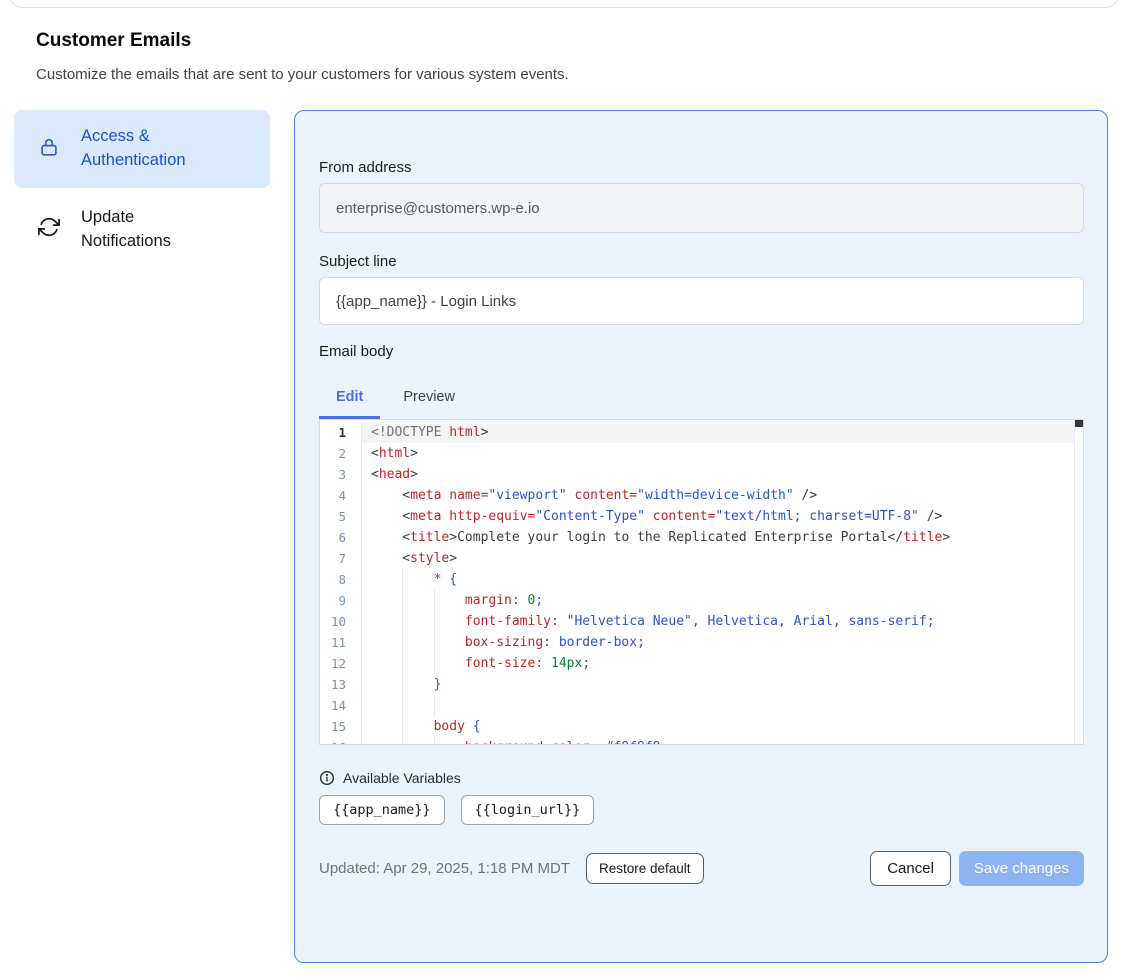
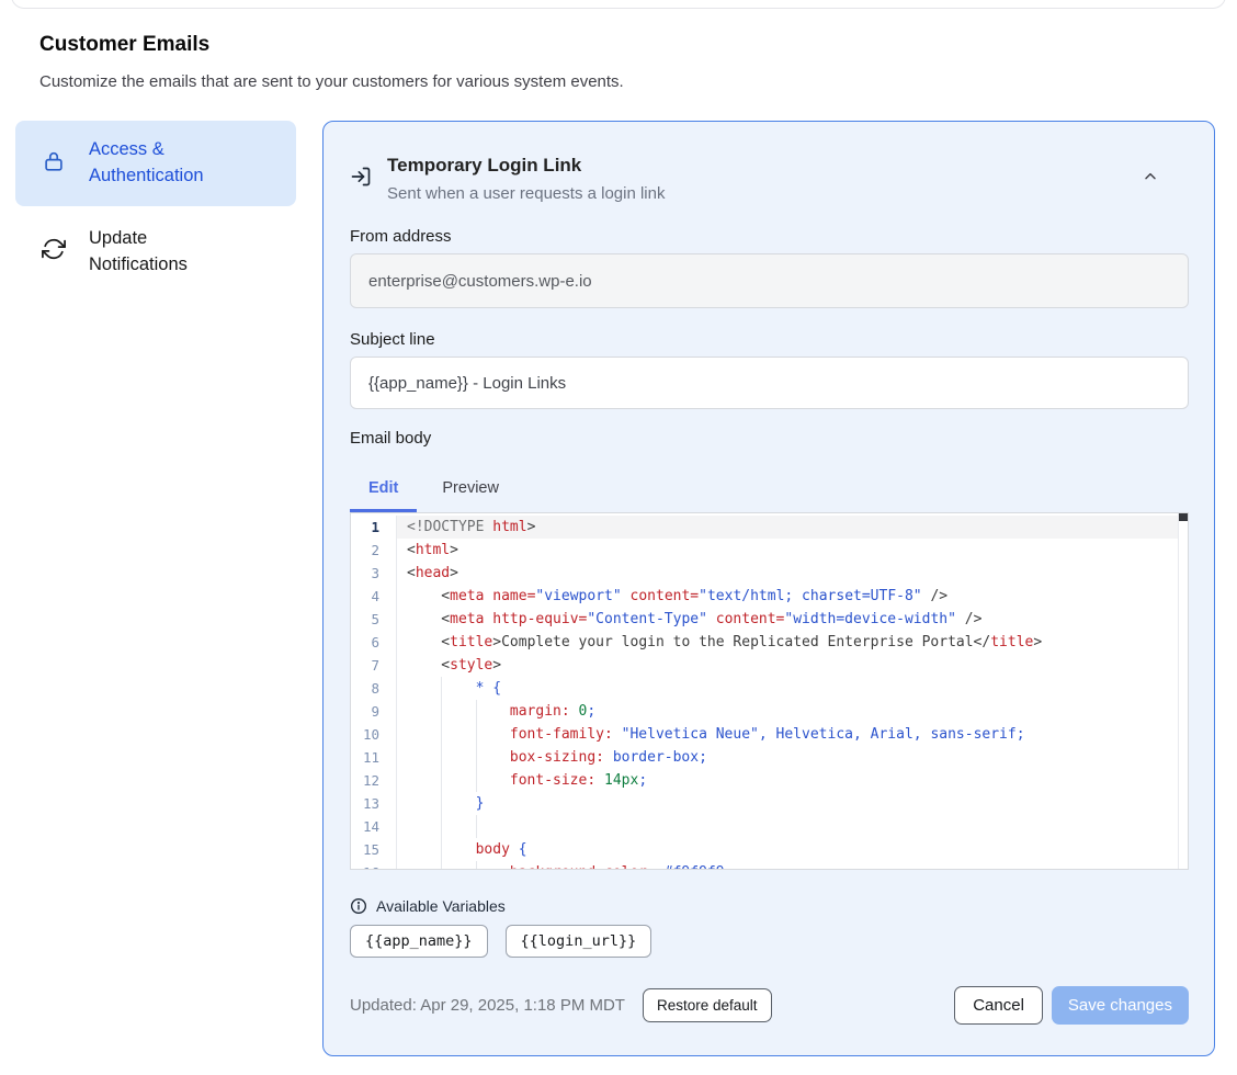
  Customer Emails
  Customize the emails that are sent to your customers for various system events.
  Access & Authentication
  Update Notifications
+ Temporary Login Link
+ Sent when a user requests a login link
  From address
  enterprise@customers.wp-e.io
  Subject line
  {{app_name}} - Login Links
  Email body
  Edit
  Preview
  1
  <!DOCTYPE html>
  2
  <html>
  3
  <head>
  4
- <meta name="viewport" content="width=device-width" />
+ <meta name="viewport" content="text/html; charset=UTF-8" />
  5
- <meta http-equiv="Content-Type" content="text/html; charset=UTF-8" />
+ <meta http-equiv="Content-Type" content="width=device-width" />
  6
  <title>Complete your login to the Replicated Enterprise Portal</title>
  7
  <style>
  8
  * {
  9
  margin: 0;
  10
  font-family: "Helvetica Neue", Helvetica, Arial, sans-serif;
  11
  box-sizing: border-box;
  12
  font-size: 14px;
  13
  }
  14
  15
  body {
  Available Variables
  {{app_name}}
  {{login_url}}
  Updated: Apr 29, 2025, 1:18 PM MDT
  Restore default
  Cancel
  Save changes
